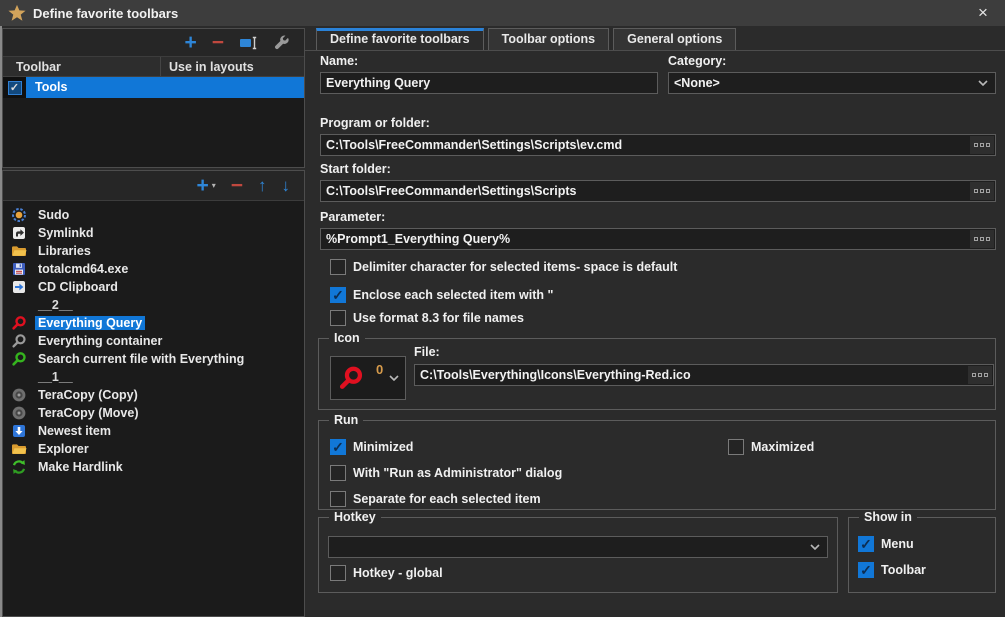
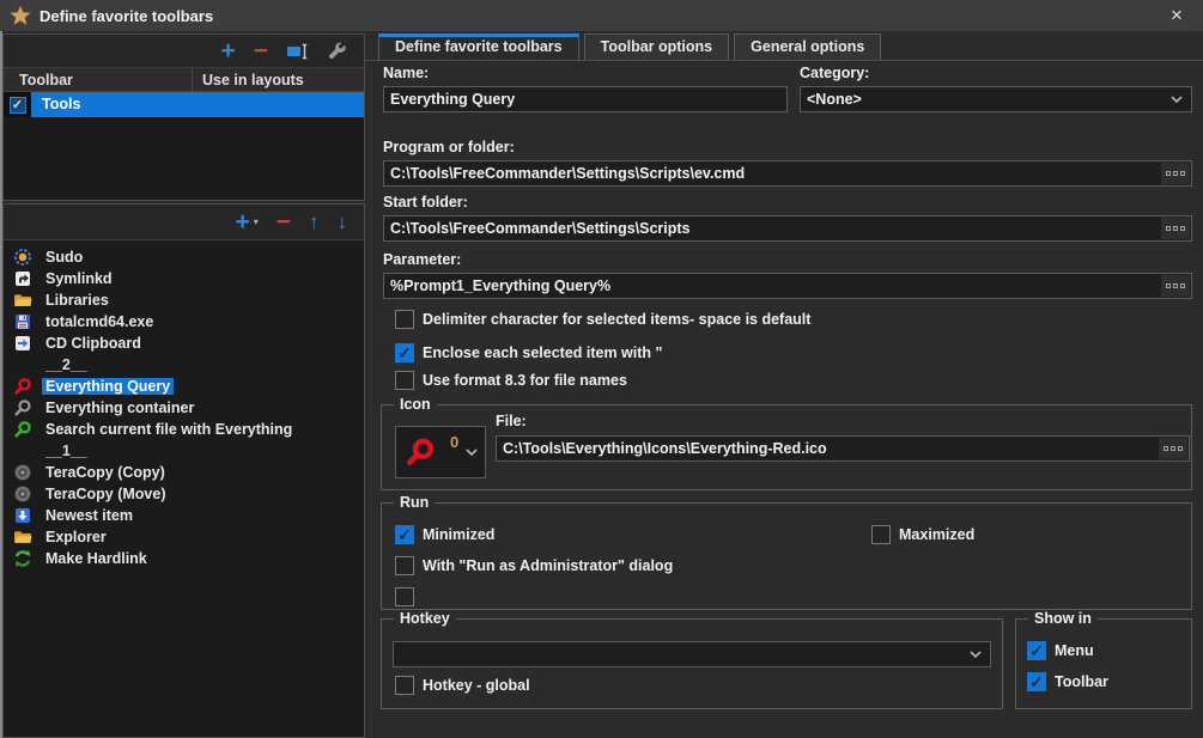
  Define favorite toolbars
  ×
  +
  −
  Toolbar
  Use in layouts
  ✓
  Tools
  +
  ▾
  −
  ↑
  ↓
  Sudo
  Symlinkd
  Libraries
  totalcmd64.exe
  CD Clipboard
  __2__
  Everything Query
  Everything container
  Search current file with Everything
  __1__
  TeraCopy (Copy)
  TeraCopy (Move)
  Newest item
  Explorer
  Make Hardlink
  Define favorite toolbars
  Toolbar options
  General options
  Name:
  Everything Query
  Category:
  <None>
  Program or folder:
  C:\Tools\FreeCommander\Settings\Scripts\ev.cmd
  Start folder:
  C:\Tools\FreeCommander\Settings\Scripts
  Parameter:
  %Prompt1_Everything Query%
  Delimiter character for selected items- space is default
  ✓
  Enclose each selected item with "
  Use format 8.3 for file names
  Icon
  0
  File:
  C:\Tools\Everything\Icons\Everything-Red.ico
  Run
  ✓
  Minimized
  Maximized
  With "Run as Administrator" dialog
- Separate for each selected item
  Hotkey
  Hotkey - global
  Show in
  ✓
  Menu
  ✓
  Toolbar
